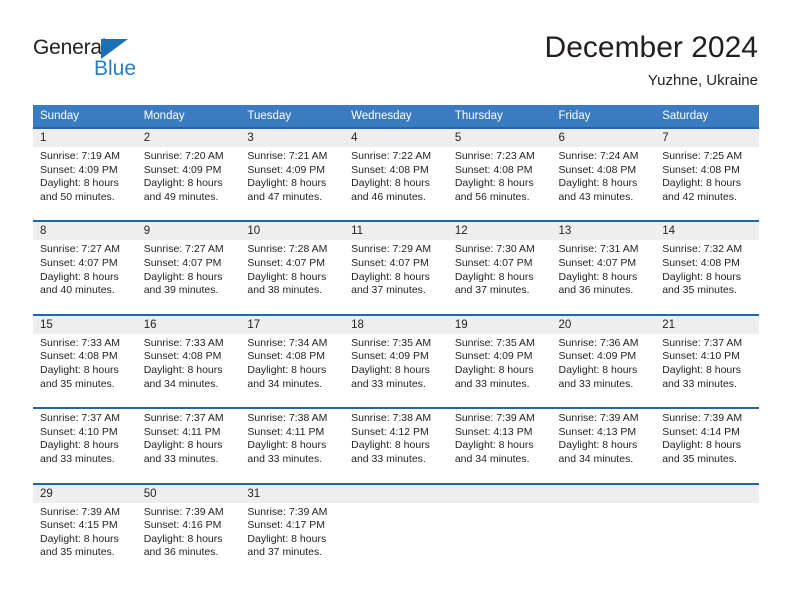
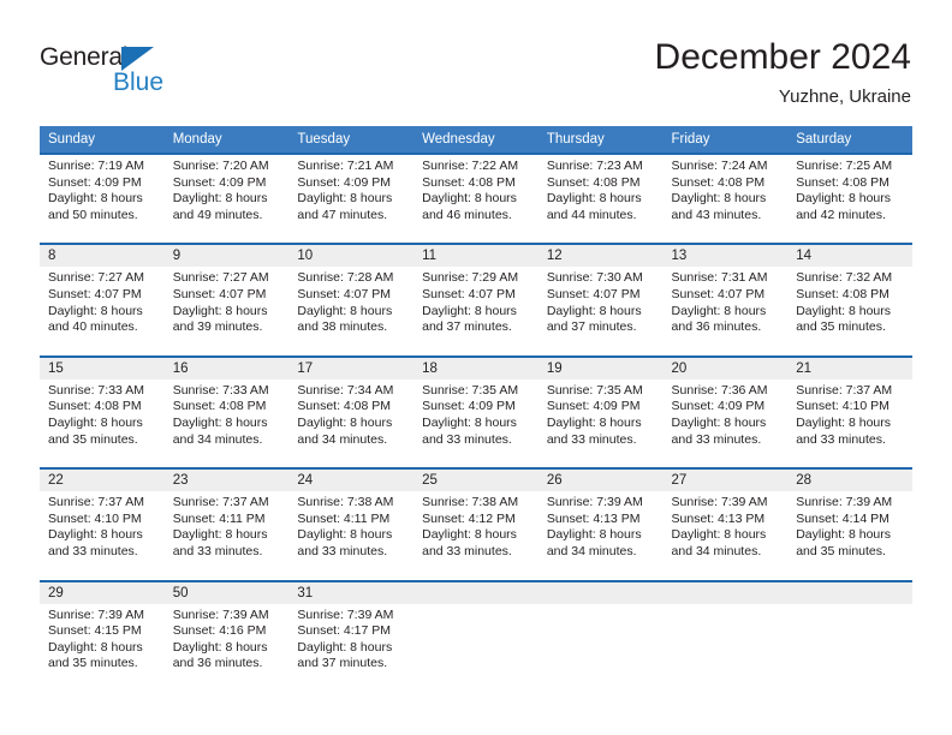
  General
  Blue
  December 2024
  Yuzhne, Ukraine
  Sunday	Monday	Tuesday	Wednesday	Thursday	Friday	Saturday
- 1	2	3	4	5	6	7
- Sunrise: 7:19 AMSunset: 4:09 PMDaylight: 8 hoursand 50 minutes.	Sunrise: 7:20 AMSunset: 4:09 PMDaylight: 8 hoursand 49 minutes.	Sunrise: 7:21 AMSunset: 4:09 PMDaylight: 8 hoursand 47 minutes.	Sunrise: 7:22 AMSunset: 4:08 PMDaylight: 8 hoursand 46 minutes.	Sunrise: 7:23 AMSunset: 4:08 PMDaylight: 8 hoursand 56 minutes.	Sunrise: 7:24 AMSunset: 4:08 PMDaylight: 8 hoursand 43 minutes.	Sunrise: 7:25 AMSunset: 4:08 PMDaylight: 8 hoursand 42 minutes.
+ Sunrise: 7:19 AMSunset: 4:09 PMDaylight: 8 hoursand 50 minutes.	Sunrise: 7:20 AMSunset: 4:09 PMDaylight: 8 hoursand 49 minutes.	Sunrise: 7:21 AMSunset: 4:09 PMDaylight: 8 hoursand 47 minutes.	Sunrise: 7:22 AMSunset: 4:08 PMDaylight: 8 hoursand 46 minutes.	Sunrise: 7:23 AMSunset: 4:08 PMDaylight: 8 hoursand 44 minutes.	Sunrise: 7:24 AMSunset: 4:08 PMDaylight: 8 hoursand 43 minutes.	Sunrise: 7:25 AMSunset: 4:08 PMDaylight: 8 hoursand 42 minutes.
  8	9	10	11	12	13	14
  Sunrise: 7:27 AMSunset: 4:07 PMDaylight: 8 hoursand 40 minutes.	Sunrise: 7:27 AMSunset: 4:07 PMDaylight: 8 hoursand 39 minutes.	Sunrise: 7:28 AMSunset: 4:07 PMDaylight: 8 hoursand 38 minutes.	Sunrise: 7:29 AMSunset: 4:07 PMDaylight: 8 hoursand 37 minutes.	Sunrise: 7:30 AMSunset: 4:07 PMDaylight: 8 hoursand 37 minutes.	Sunrise: 7:31 AMSunset: 4:07 PMDaylight: 8 hoursand 36 minutes.	Sunrise: 7:32 AMSunset: 4:08 PMDaylight: 8 hoursand 35 minutes.
  15	16	17	18	19	20	21
  Sunrise: 7:33 AMSunset: 4:08 PMDaylight: 8 hoursand 35 minutes.	Sunrise: 7:33 AMSunset: 4:08 PMDaylight: 8 hoursand 34 minutes.	Sunrise: 7:34 AMSunset: 4:08 PMDaylight: 8 hoursand 34 minutes.	Sunrise: 7:35 AMSunset: 4:09 PMDaylight: 8 hoursand 33 minutes.	Sunrise: 7:35 AMSunset: 4:09 PMDaylight: 8 hoursand 33 minutes.	Sunrise: 7:36 AMSunset: 4:09 PMDaylight: 8 hoursand 33 minutes.	Sunrise: 7:37 AMSunset: 4:10 PMDaylight: 8 hoursand 33 minutes.
+ 22	23	24	25	26	27	28
  Sunrise: 7:37 AMSunset: 4:10 PMDaylight: 8 hoursand 33 minutes.	Sunrise: 7:37 AMSunset: 4:11 PMDaylight: 8 hoursand 33 minutes.	Sunrise: 7:38 AMSunset: 4:11 PMDaylight: 8 hoursand 33 minutes.	Sunrise: 7:38 AMSunset: 4:12 PMDaylight: 8 hoursand 33 minutes.	Sunrise: 7:39 AMSunset: 4:13 PMDaylight: 8 hoursand 34 minutes.	Sunrise: 7:39 AMSunset: 4:13 PMDaylight: 8 hoursand 34 minutes.	Sunrise: 7:39 AMSunset: 4:14 PMDaylight: 8 hoursand 35 minutes.
  29	50	31
  Sunrise: 7:39 AMSunset: 4:15 PMDaylight: 8 hoursand 35 minutes.	Sunrise: 7:39 AMSunset: 4:16 PMDaylight: 8 hoursand 36 minutes.	Sunrise: 7:39 AMSunset: 4:17 PMDaylight: 8 hoursand 37 minutes.
